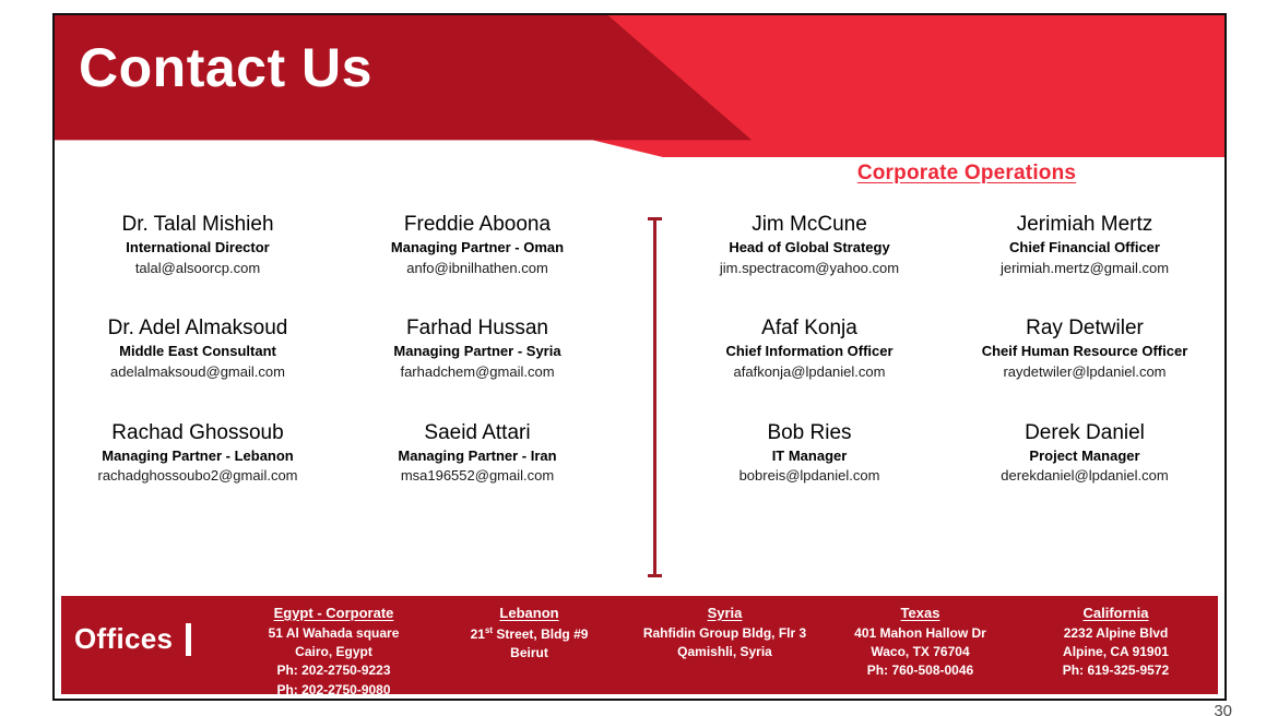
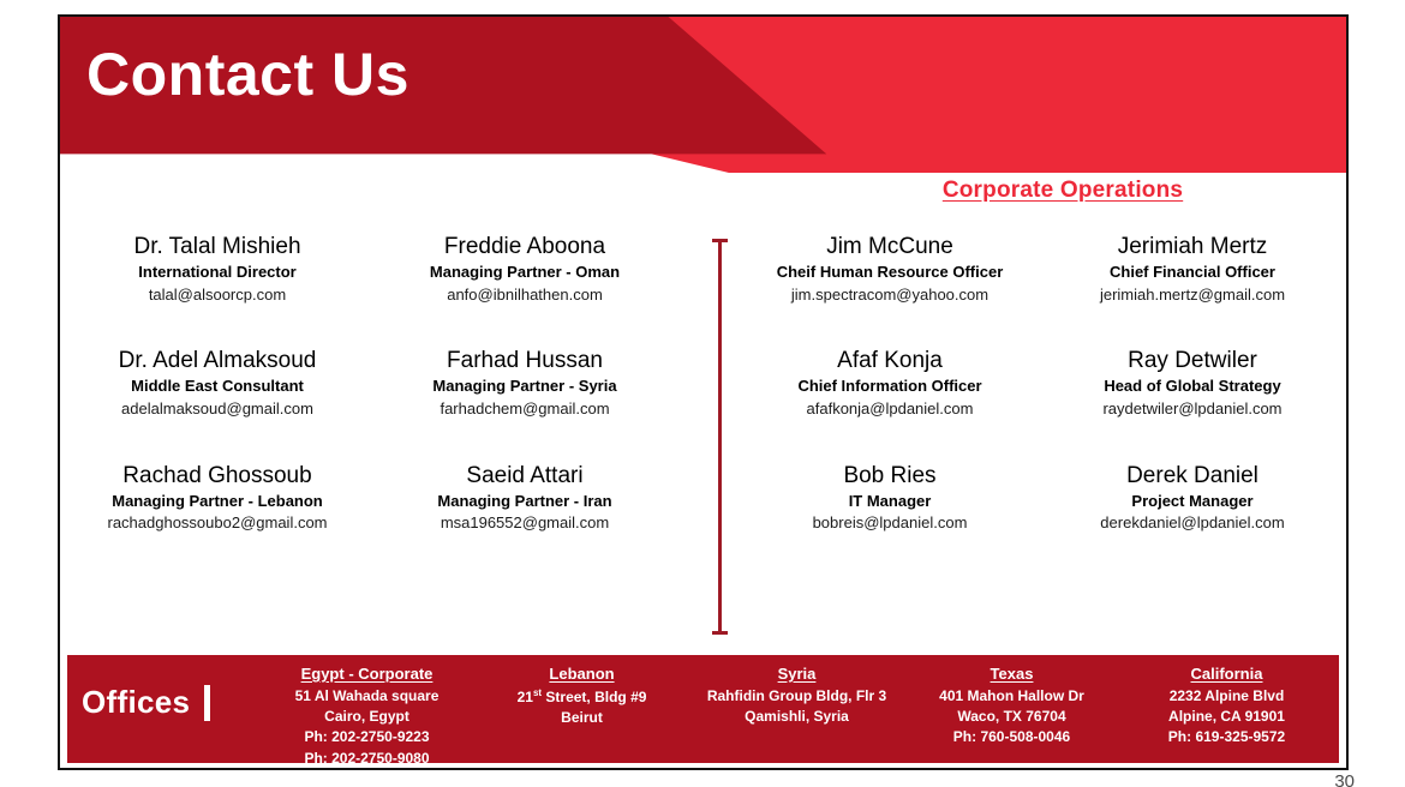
  Contact Us
  Corporate Operations
  Dr. Talal Mishieh
  International Director
  talal@alsoorcp.com
  Dr. Adel Almaksoud
  Middle East Consultant
  adelalmaksoud@gmail.com
  Rachad Ghossoub
  Managing Partner - Lebanon
  rachadghossoubo2@gmail.com
  Freddie Aboona
  Managing Partner - Oman
  anfo@ibnilhathen.com
  Farhad Hussan
  Managing Partner - Syria
  farhadchem@gmail.com
  Saeid Attari
  Managing Partner - Iran
  msa196552@gmail.com
  Jim McCune
- Head of Global Strategy
+ Cheif Human Resource Officer
  jim.spectracom@yahoo.com
  Afaf Konja
  Chief Information Officer
  afafkonja@lpdaniel.com
  Bob Ries
  IT Manager
  bobreis@lpdaniel.com
  Jerimiah Mertz
  Chief Financial Officer
  jerimiah.mertz@gmail.com
  Ray Detwiler
- Cheif Human Resource Officer
+ Head of Global Strategy
  raydetwiler@lpdaniel.com
  Derek Daniel
  Project Manager
  derekdaniel@lpdaniel.com
  Offices
  Egypt - Corporate
  51 Al Wahada square
  Cairo, Egypt
  Ph: 202-2750-9223
  Ph: 202-2750-9080
  Lebanon
  21st Street, Bldg #9
  Beirut
  Syria
  Rahfidin Group Bldg, Flr 3
  Qamishli, Syria
  Texas
  401 Mahon Hallow Dr
  Waco, TX 76704
  Ph: 760-508-0046
  California
  2232 Alpine Blvd
  Alpine, CA 91901
  Ph: 619-325-9572
  30
